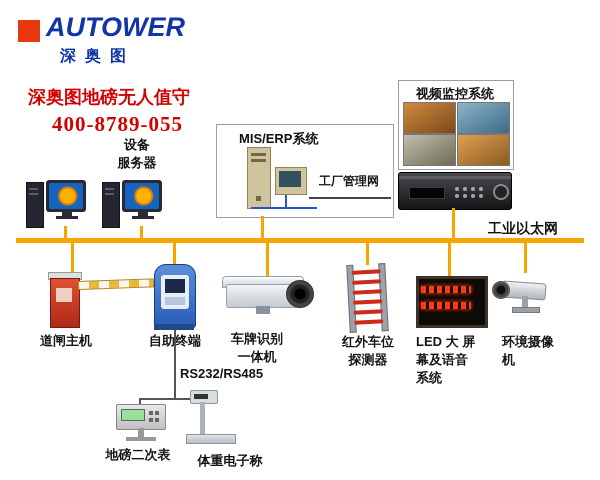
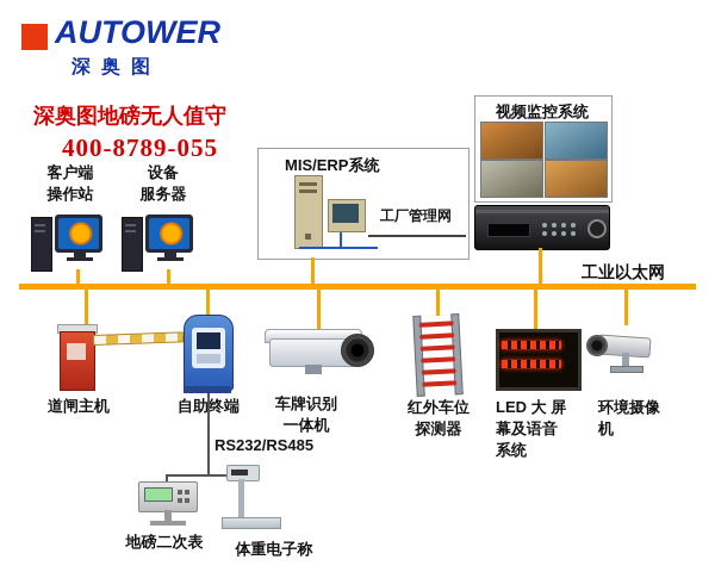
  AUTOWER
  深奥图
  深奥图地磅无人值守
  400-8789-055
+ 客户端
+ 操作站
  设备
  服务器
  MIS/ERP系统
  工厂管理网
  视频监控系统
  工业以太网
  道闸主机
  自助终端
  车牌识别
  一体机
  红外车位
  探测器
  LED 大 屏
  幕及语音
  系统
  环境摄像
  机
  RS232/RS485
  地磅二次表
  体重电子称
